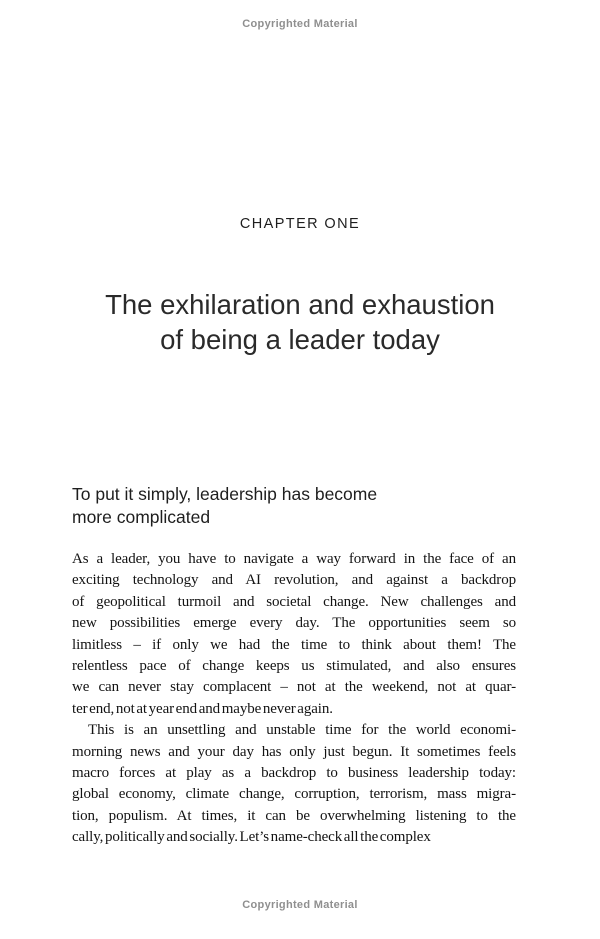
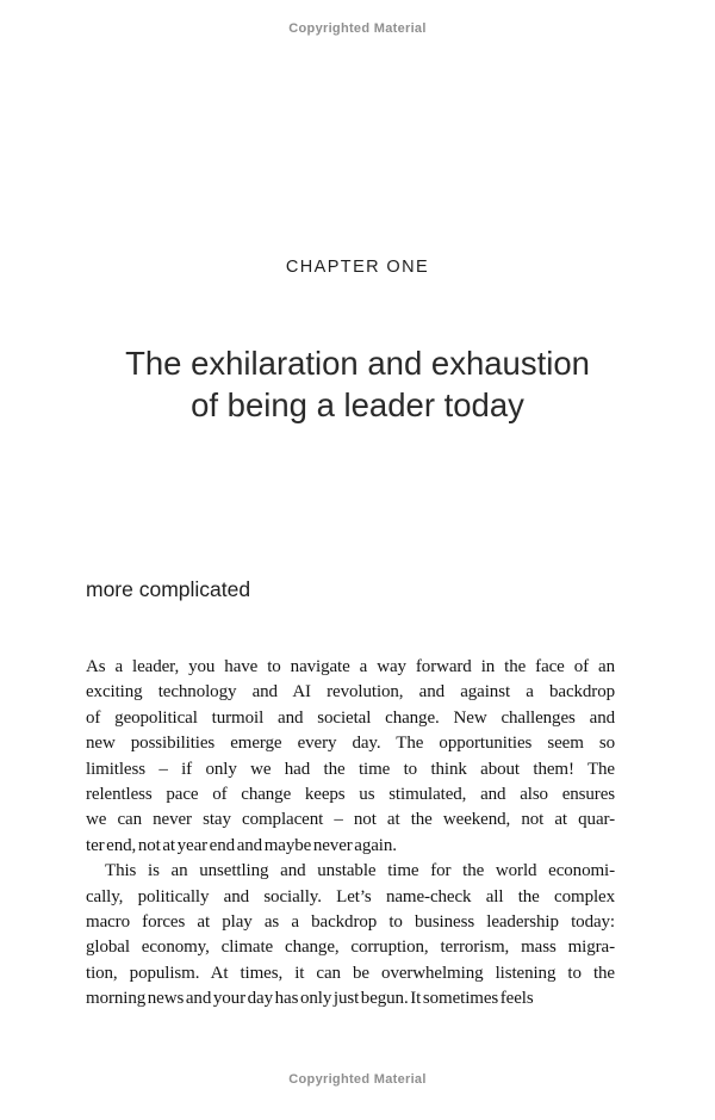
  Copyrighted Material
  CHAPTER ONE
  The exhilaration and exhaustion
  of being a leader today
- To put it simply, leadership has become
  more complicated
  As a leader, you have to navigate a way forward in the face of an
  exciting technology and AI revolution, and against a backdrop
  of geopolitical turmoil and societal change. New challenges and
  new possibilities emerge every day. The opportunities seem so
  limitless – if only we had the time to think about them! The
  relentless pace of change keeps us stimulated, and also ensures
  we can never stay complacent – not at the weekend, not at quar-
  ter end, not at year end and maybe never again.
  This is an unsettling and unstable time for the world economi-
- morning news and your day has only just begun. It sometimes feels
+ cally, politically and socially. Let’s name-check all the complex
  macro forces at play as a backdrop to business leadership today:
  global economy, climate change, corruption, terrorism, mass migra-
  tion, populism. At times, it can be overwhelming listening to the
- cally, politically and socially. Let’s name-check all the complex
+ morning news and your day has only just begun. It sometimes feels
  Copyrighted Material
